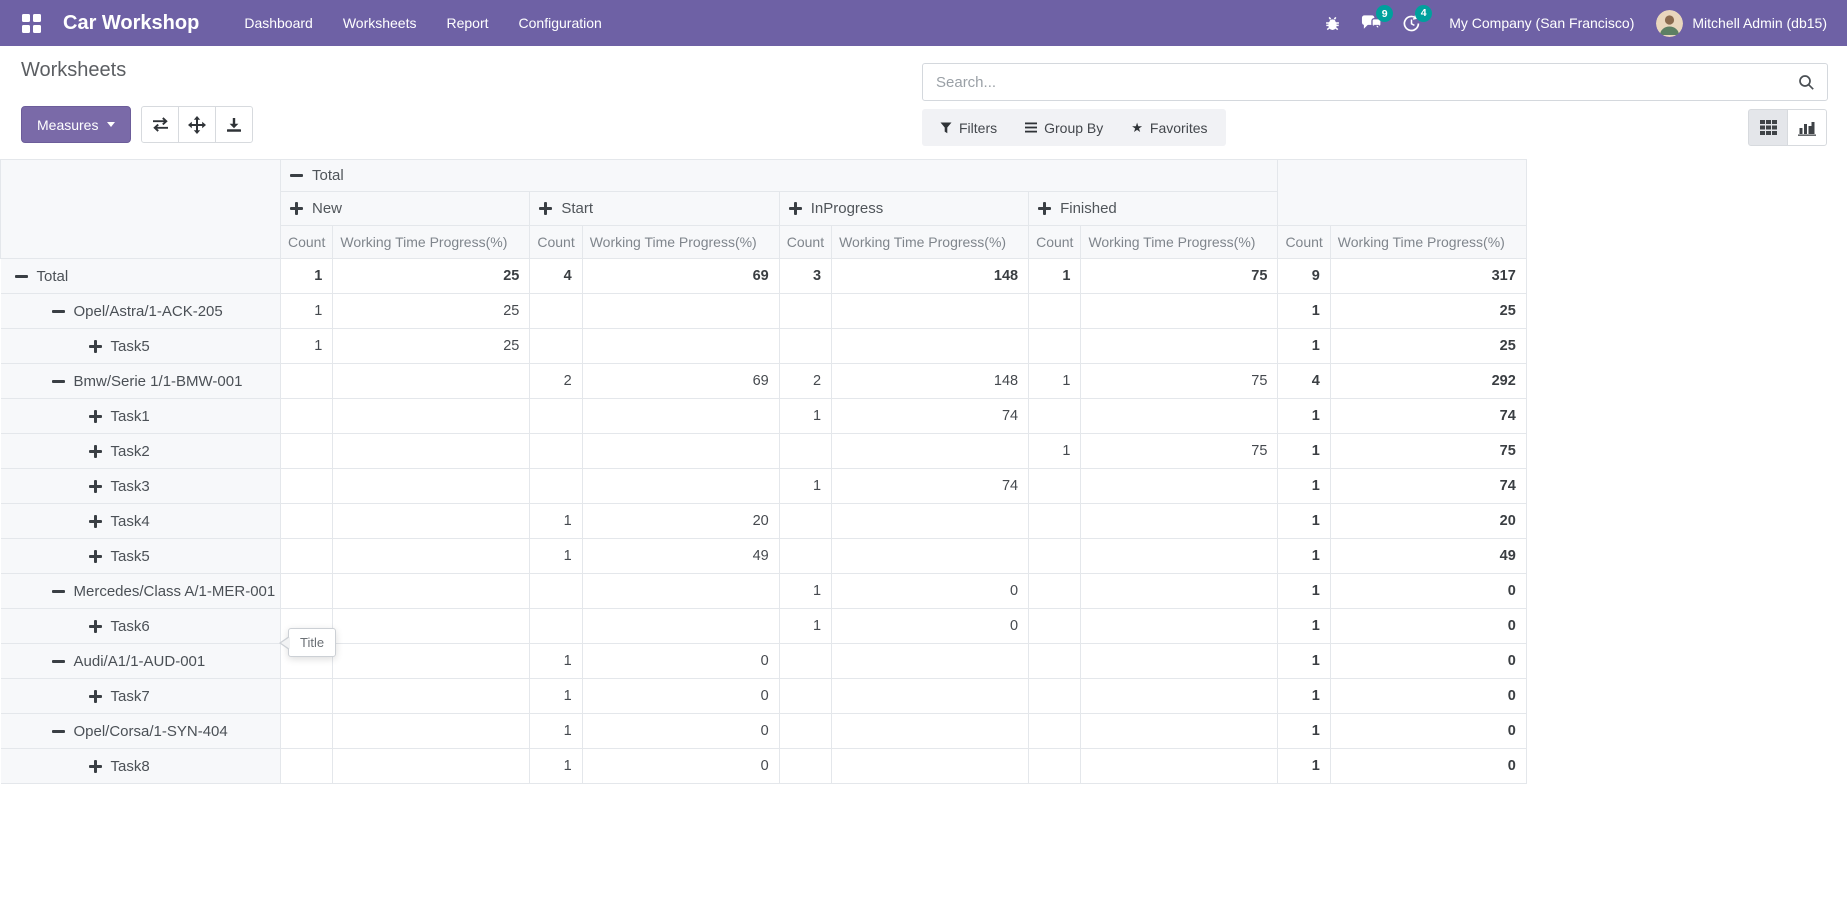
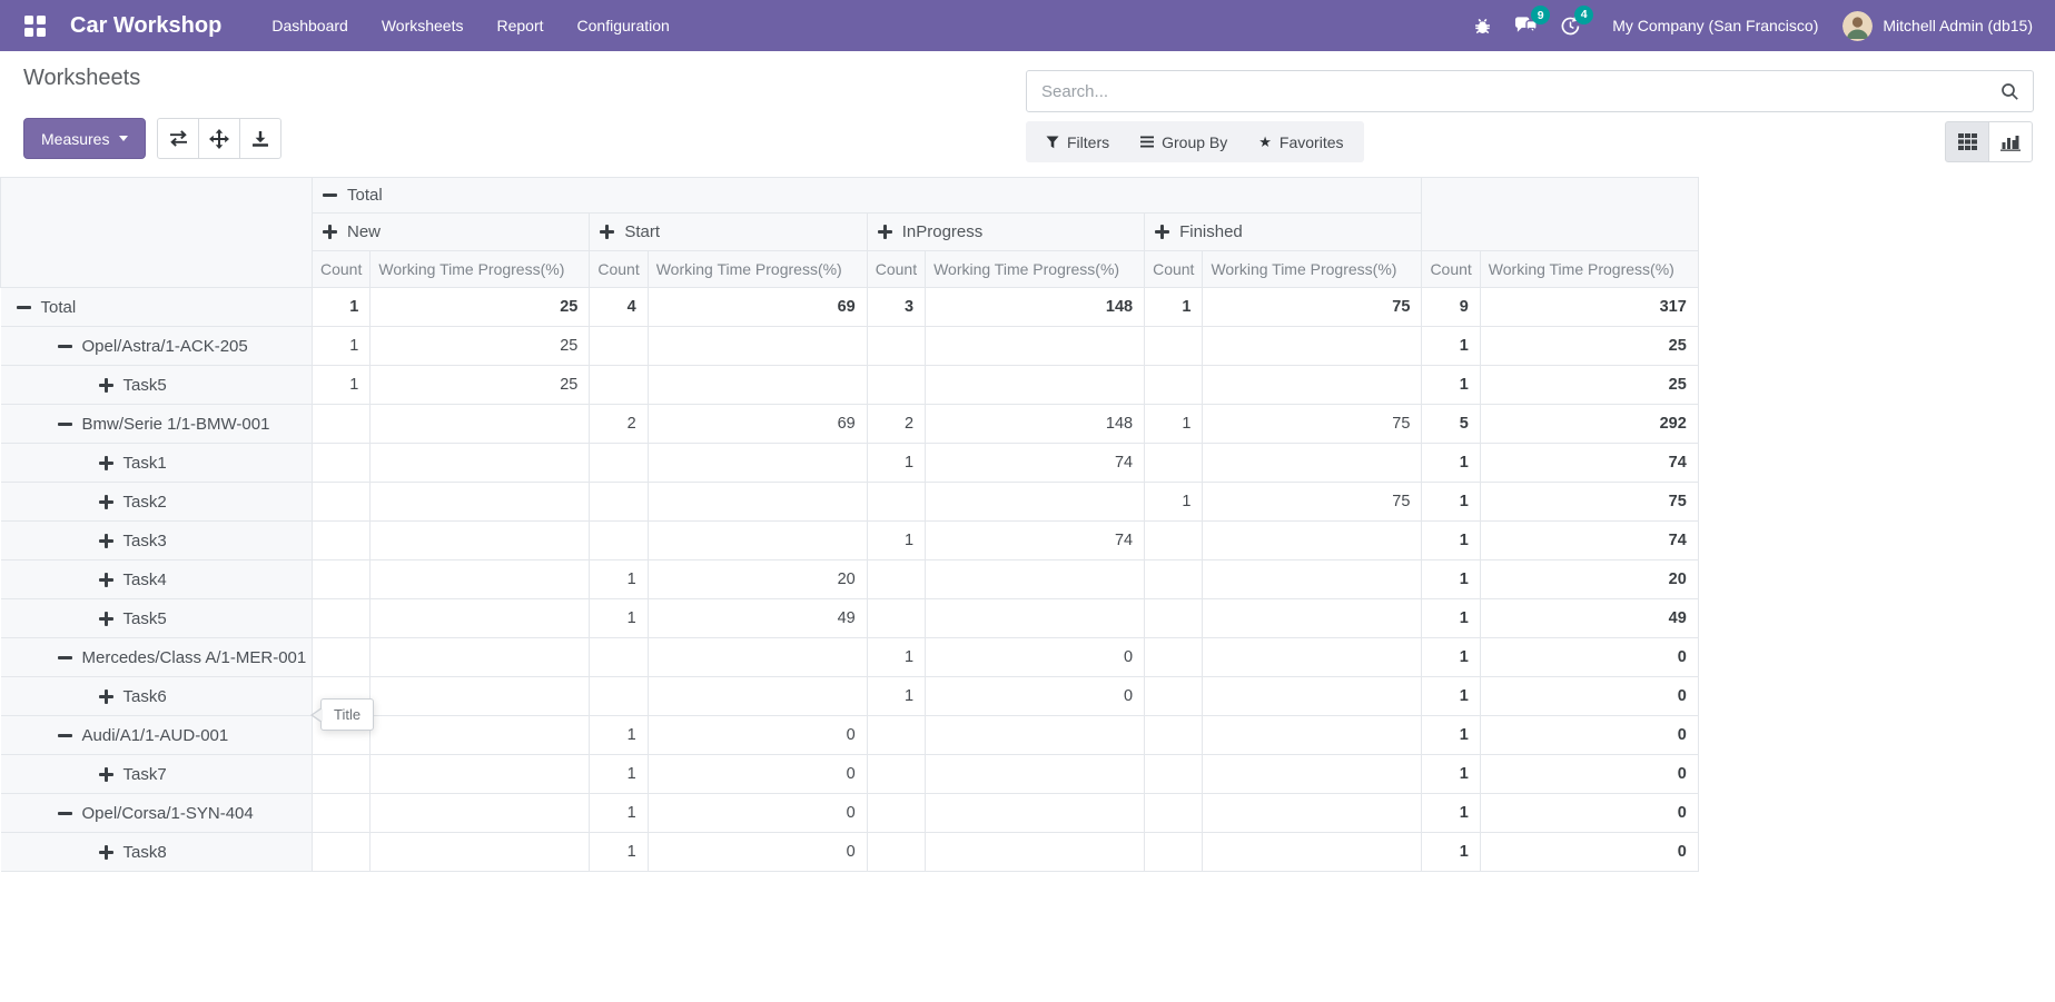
  Car Workshop
  Dashboard
  Worksheets
  Report
  Configuration
  9
  4
  My Company (San Francisco)
  Mitchell Admin (db15)
  Worksheets
  Measures
  Search...
  Filters
  Group By
  ★
  Favorites
  	Total
  New	Start	InProgress	Finished
  Count	Working Time Progress(%)	Count	Working Time Progress(%)	Count	Working Time Progress(%)	Count	Working Time Progress(%)	Count	Working Time Progress(%)
  Total	1	25	4	69	3	148	1	75	9	317
  Opel/Astra/1-ACK-205	1	25							1	25
  Task5	1	25							1	25
- Bmw/Serie 1/1-BMW-001			2	69	2	148	1	75	4	292
+ Bmw/Serie 1/1-BMW-001			2	69	2	148	1	75	5	292
  Task1					1	74			1	74
  Task2							1	75	1	75
  Task3					1	74			1	74
  Task4			1	20					1	20
  Task5			1	49					1	49
  Mercedes/Class A/1-MER-001					1	0			1	0
  Task6					1	0			1	0
  Audi/A1/1-AUD-001			1	0					1	0
  Task7			1	0					1	0
  Opel/Corsa/1-SYN-404			1	0					1	0
  Task8			1	0					1	0
  Title
